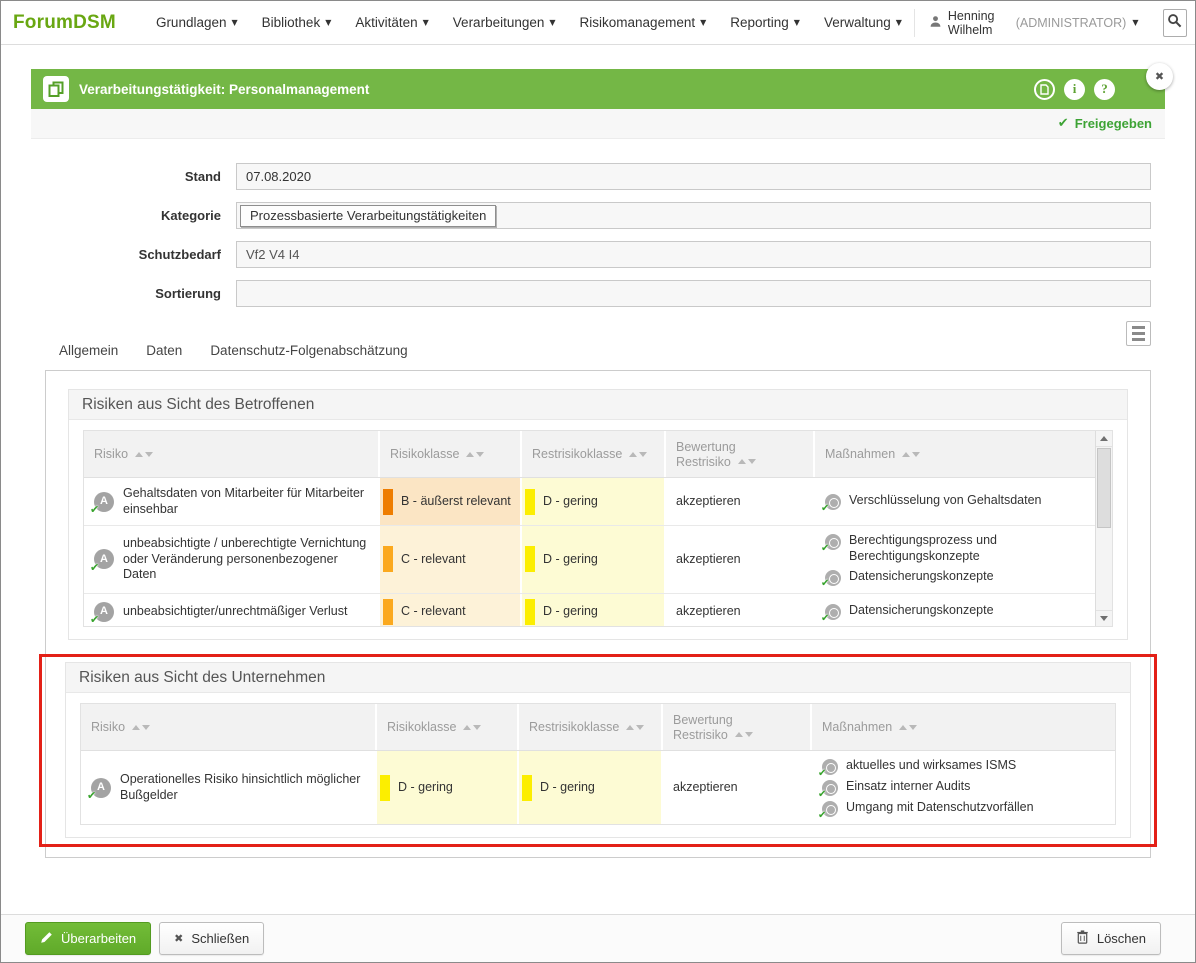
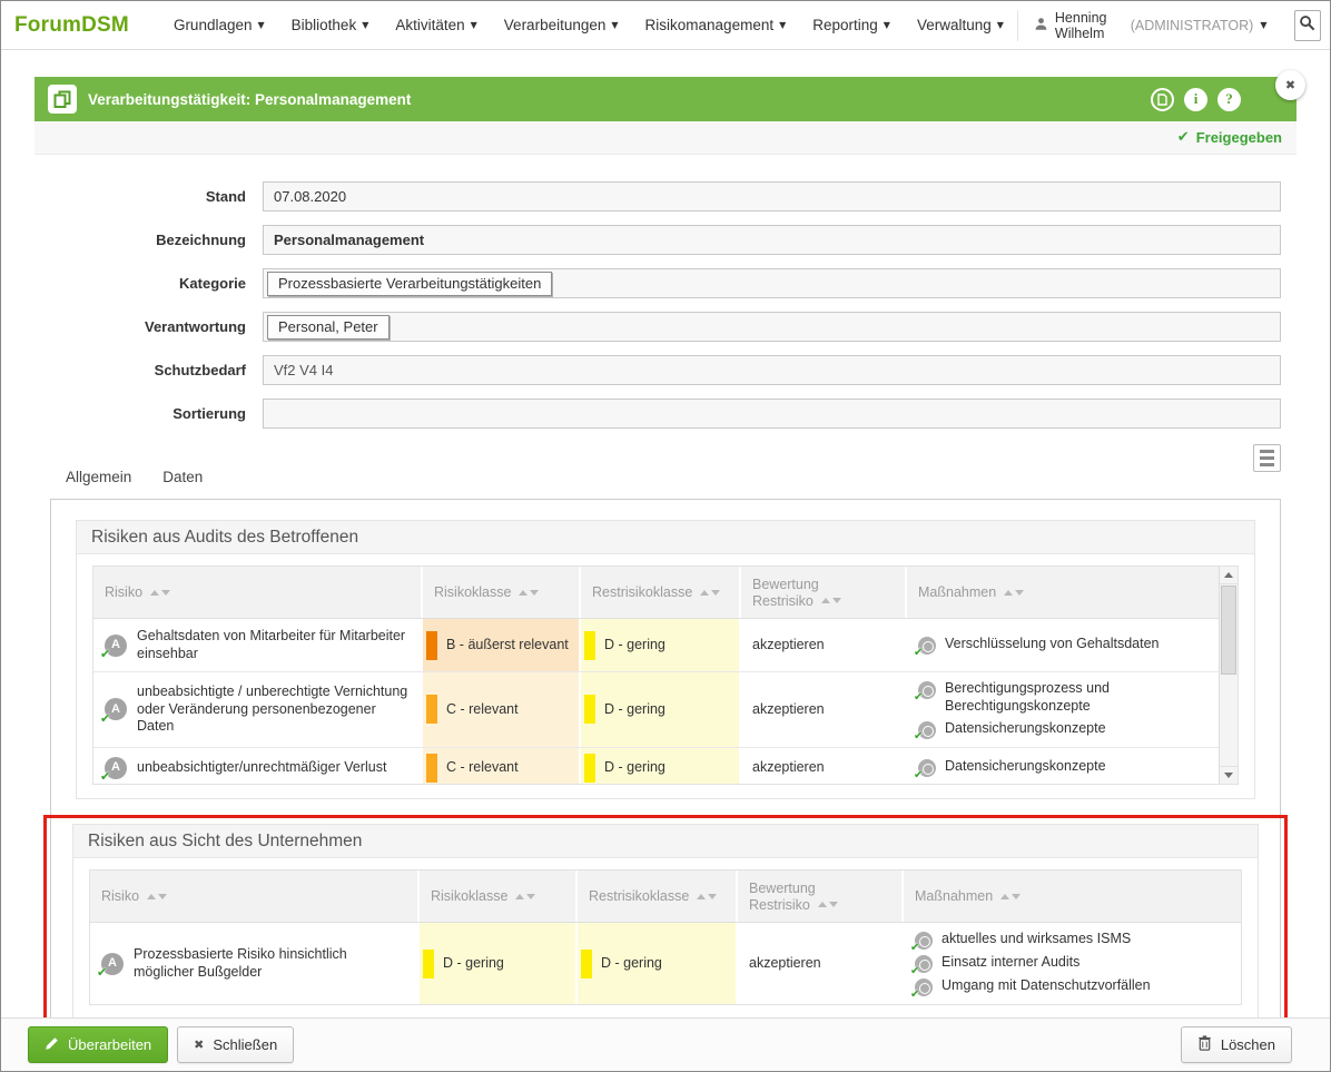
  ForumDSM
  Grundlagen
  ▼
  Bibliothek
  ▼
  Aktivitäten
  ▼
  Verarbeitungen
  ▼
  Risikomanagement
  ▼
  Reporting
  ▼
  Verwaltung
  ▼
  Henning Wilhelm
  (ADMINISTRATOR)
  ▼
  Verarbeitungstätigkeit: Personalmanagement
  i
  ?
  ✖
  ✔
  Freigegeben
  Stand
  07.08.2020
+ Bezeichnung
+ Personalmanagement
  Kategorie
  Prozessbasierte Verarbeitungstätigkeiten
+ Verantwortung
+ Personal, Peter
  Schutzbedarf
  Vf2 V4 I4
  Sortierung
  Allgemein
  Daten
- Datenschutz-Folgenabschätzung
- Risiken aus Sicht des Betroffenen
+ Risiken aus Audits des Betroffenen
  Risiko
  Risikoklasse
  Restrisikoklasse
  Bewertung
  Restrisiko
  Maßnahmen
  A
  Gehaltsdaten von Mitarbeiter für Mitarbeiter einsehbar
  B - äußerst relevant
  D - gering
  akzeptieren
  Verschlüsselung von Gehaltsdaten
  A
  unbeabsichtigte / unberechtigte Vernichtung oder Veränderung personenbezogener Daten
  C - relevant
  D - gering
  akzeptieren
  Berechtigungsprozess und Berechtigungskonzepte
  Datensicherungskonzepte
  A
  unbeabsichtigter/unrechtmäßiger Verlust
  C - relevant
  D - gering
  akzeptieren
  Datensicherungskonzepte
  Risiken aus Sicht des Unternehmen
  Risiko
  Risikoklasse
  Restrisikoklasse
  Bewertung
  Restrisiko
  Maßnahmen
  A
- Operationelles Risiko hinsichtlich möglicher Bußgelder
+ Prozessbasierte Risiko hinsichtlich möglicher Bußgelder
  D - gering
  D - gering
  akzeptieren
  aktuelles und wirksames ISMS
  Einsatz interner Audits
  Umgang mit Datenschutzvorfällen
  Überarbeiten
  ✖
  Schließen
  Löschen
